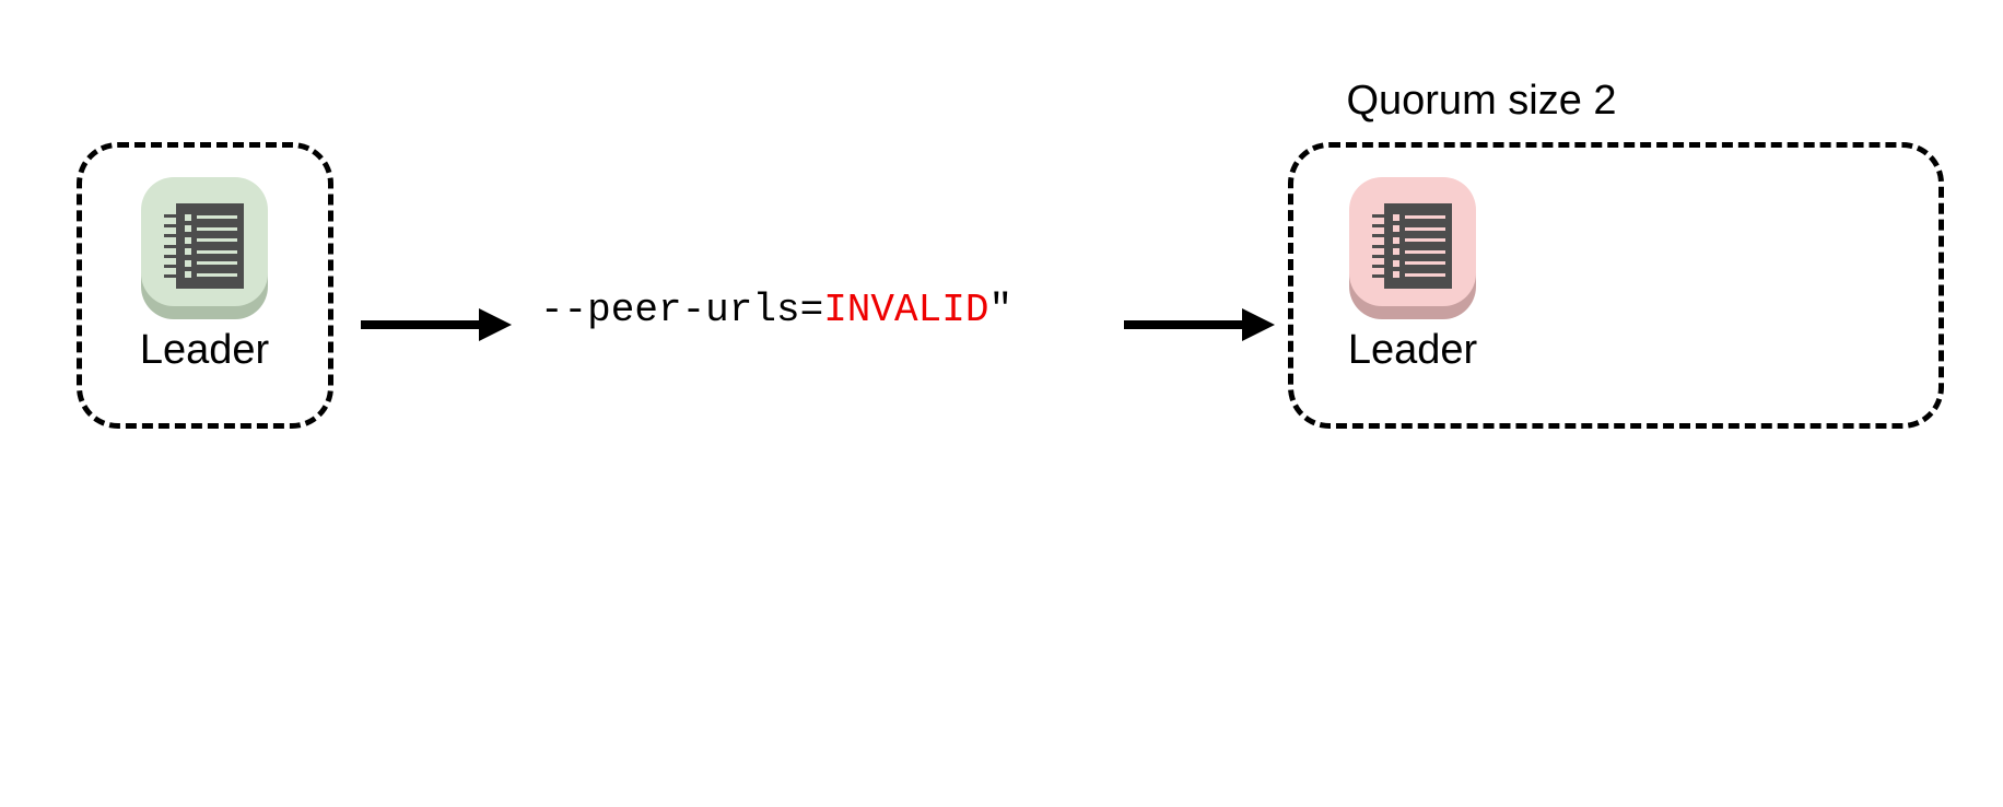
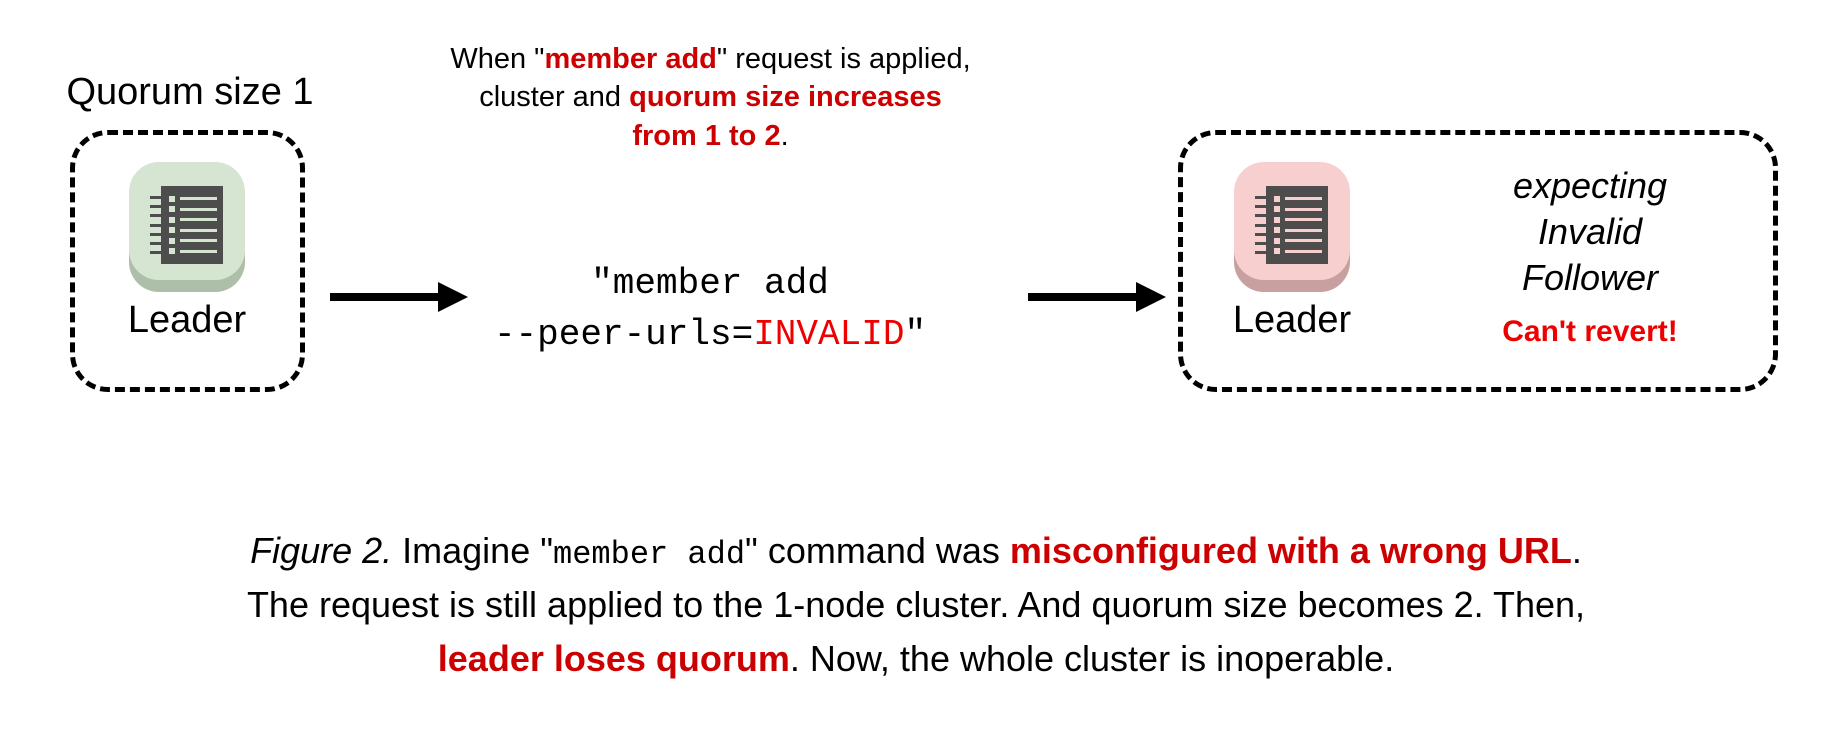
+ Quorum size 1
  Leader
+ When "member add" request is applied,
+ cluster and quorum size increases
+ from 1 to 2.
+ "member add
  --peer-urls=INVALID"
- Quorum size 2
  Leader
+ expecting
+ Invalid
+ Follower
+ Can't revert!
+ Figure 2. Imagine "member add" command was misconfigured with a wrong URL.
+ The request is still applied to the 1-node cluster. And quorum size becomes 2. Then,
+ leader loses quorum. Now, the whole cluster is inoperable.
